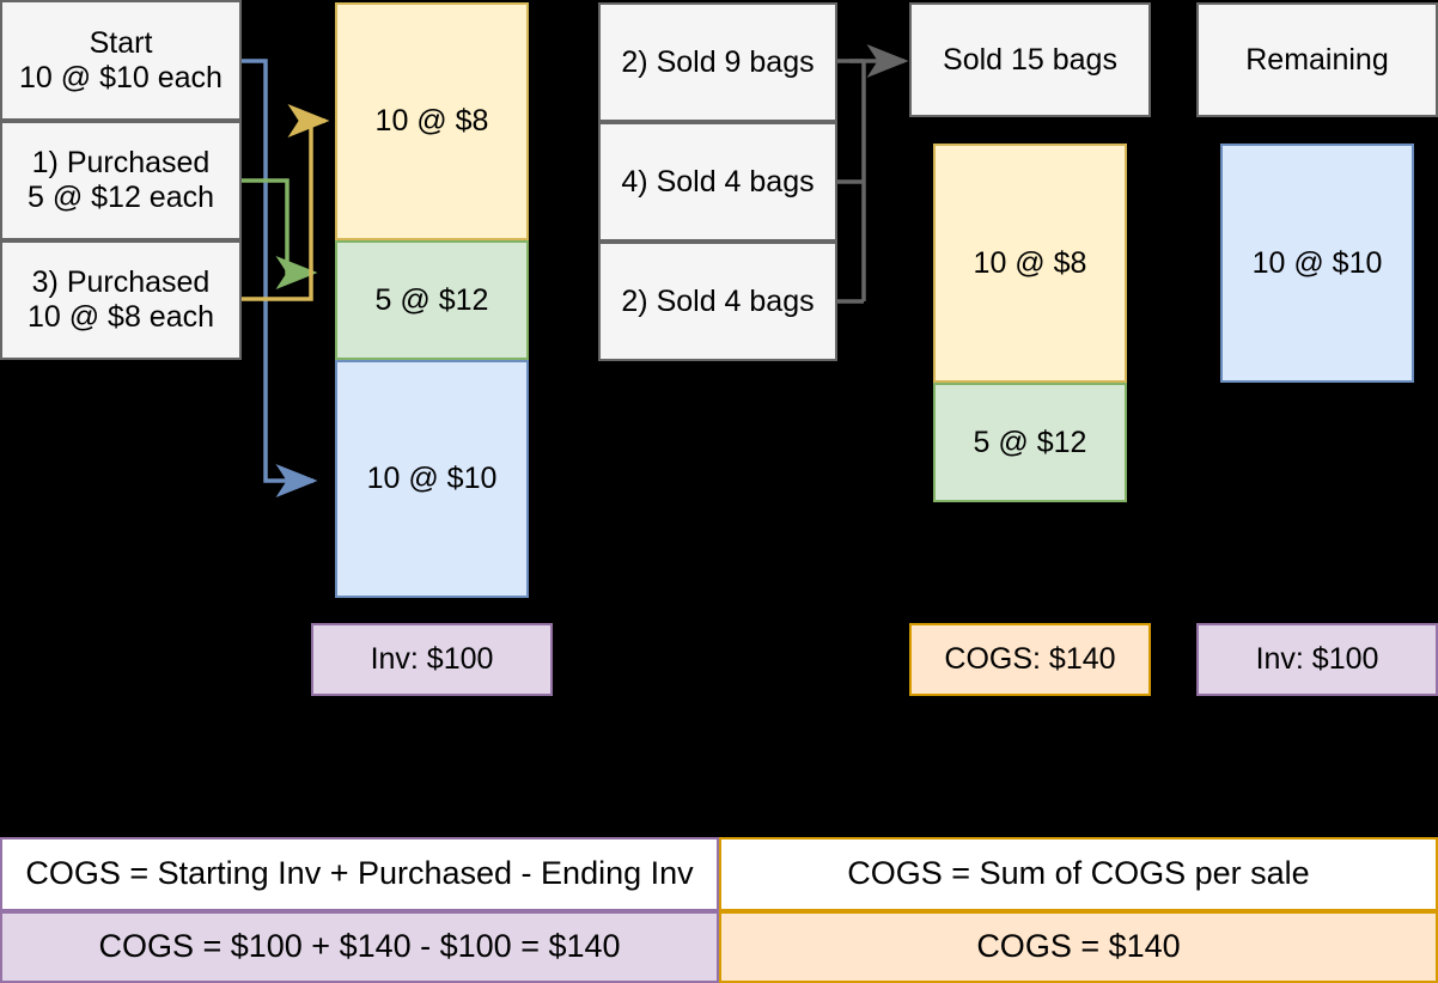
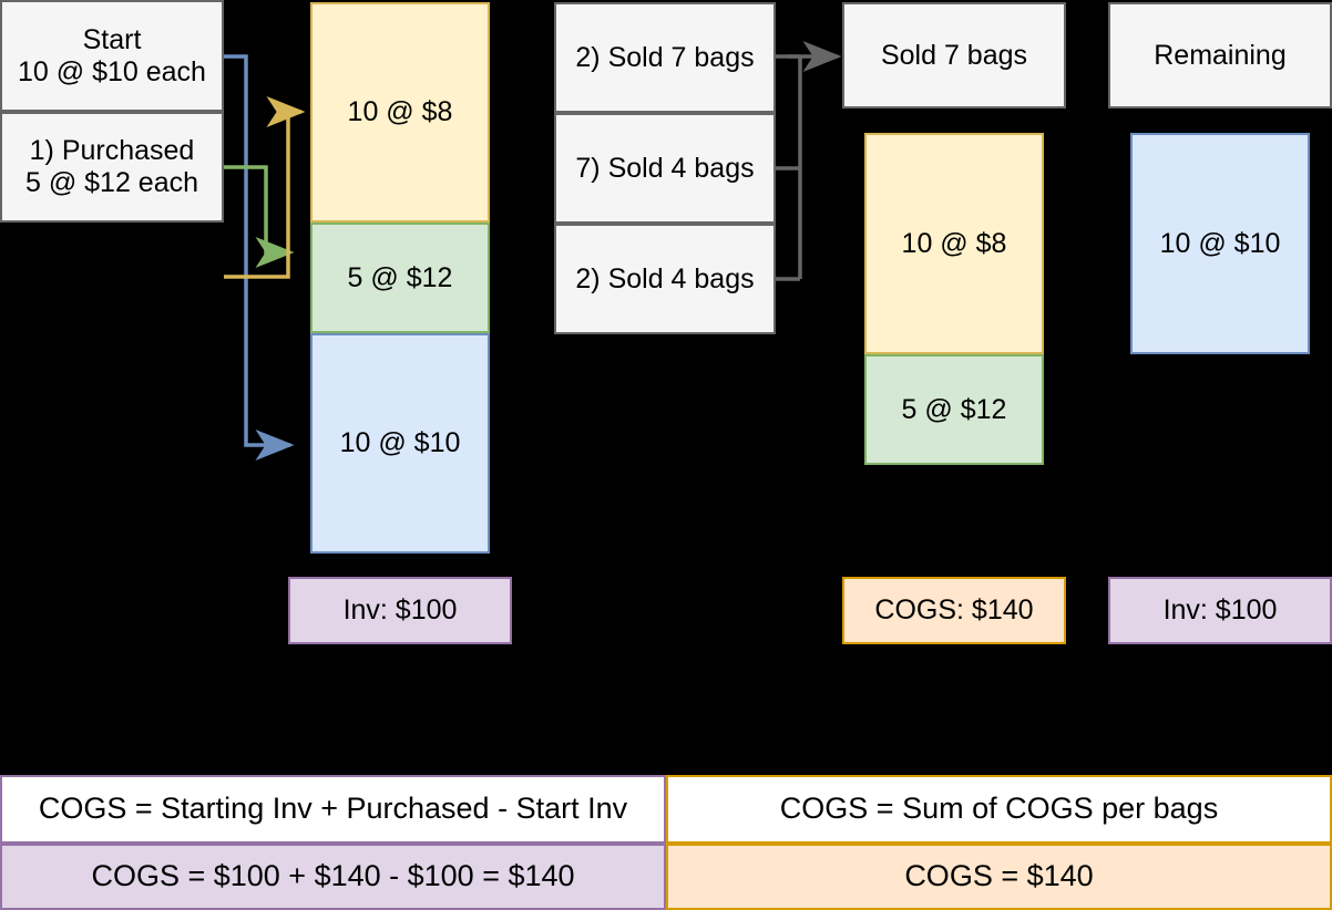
  Start
  10 @ $10 each
  1) Purchased
  5 @ $12 each
- 3) Purchased
- 10 @ $8 each
  10 @ $8
  5 @ $12
  10 @ $10
  Inv: $100
- 2) Sold 9 bags
+ 2) Sold 7 bags
- 4) Sold 4 bags
+ 7) Sold 4 bags
  2) Sold 4 bags
- Sold 15 bags
+ Sold 7 bags
  10 @ $8
  5 @ $12
  COGS: $140
  Remaining
  10 @ $10
  Inv: $100
- COGS = Starting Inv + Purchased - Ending Inv
+ COGS = Starting Inv + Purchased - Start Inv
- COGS = Sum of COGS per sale
+ COGS = Sum of COGS per bags
  COGS = $100 + $140 - $100 = $140
  COGS = $140
